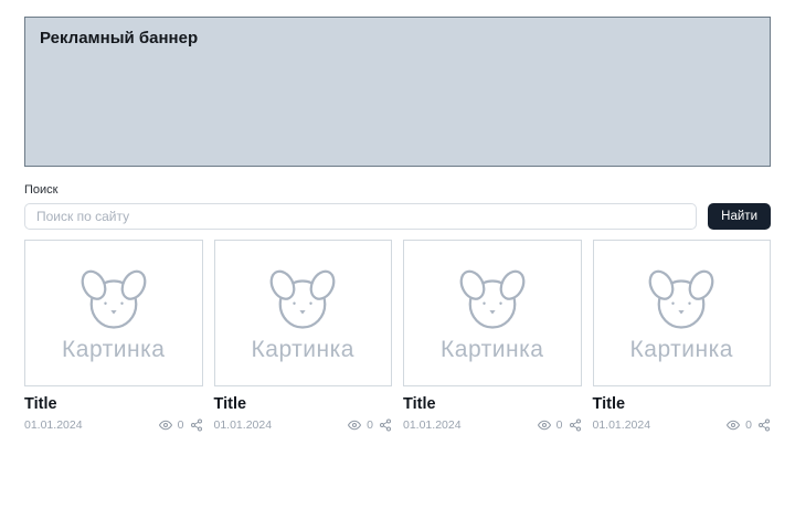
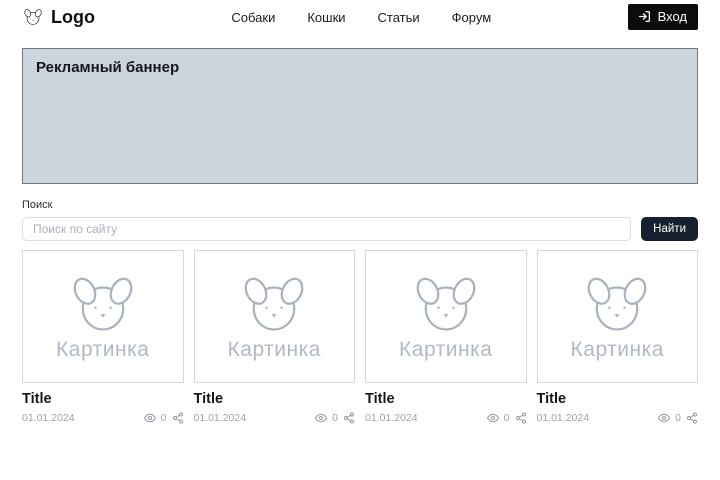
+ Logo
+ Собаки
+ Кошки
+ Статьи
+ Форум
+ Вход
  Рекламный баннер
  Поиск
  Поиск по сайту
  Найти
  Картинка
  Title
  01.01.2024
  0
  Картинка
  Title
  01.01.2024
  0
  Картинка
  Title
  01.01.2024
  0
  Картинка
  Title
  01.01.2024
  0
